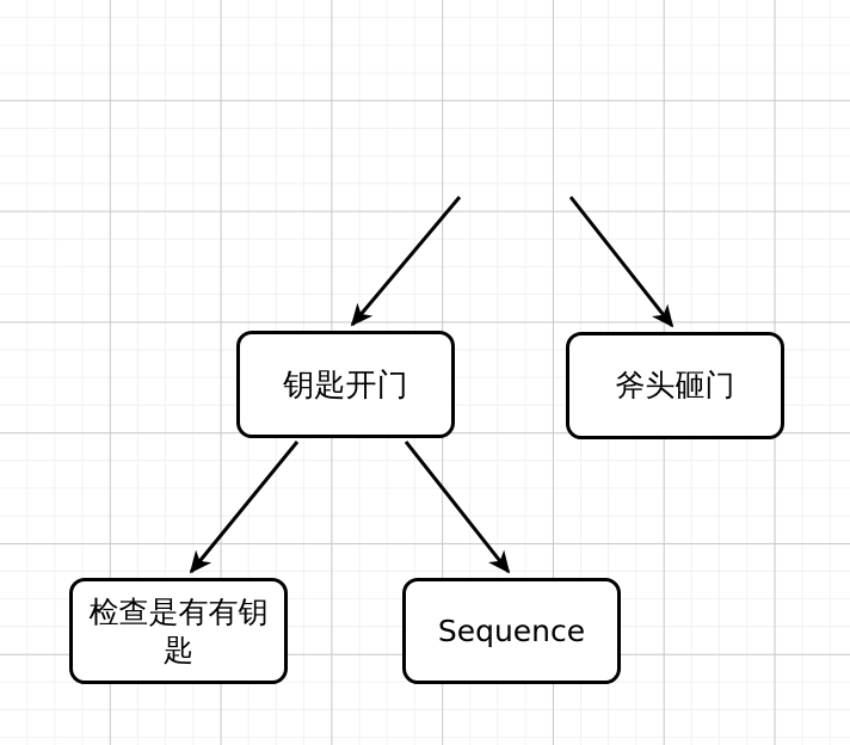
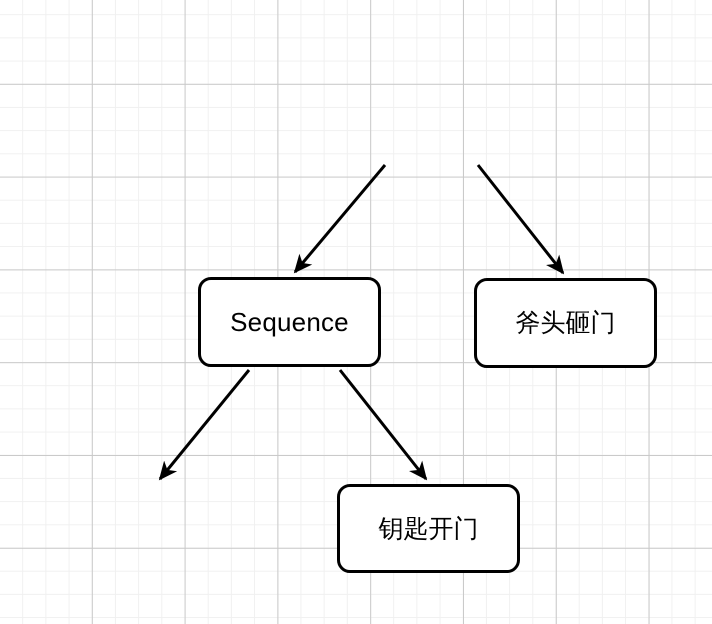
- 钥匙开门
+ Sequence
  斧头砸门
- 检查是有有钥
- 匙
- Sequence
+ 钥匙开门
